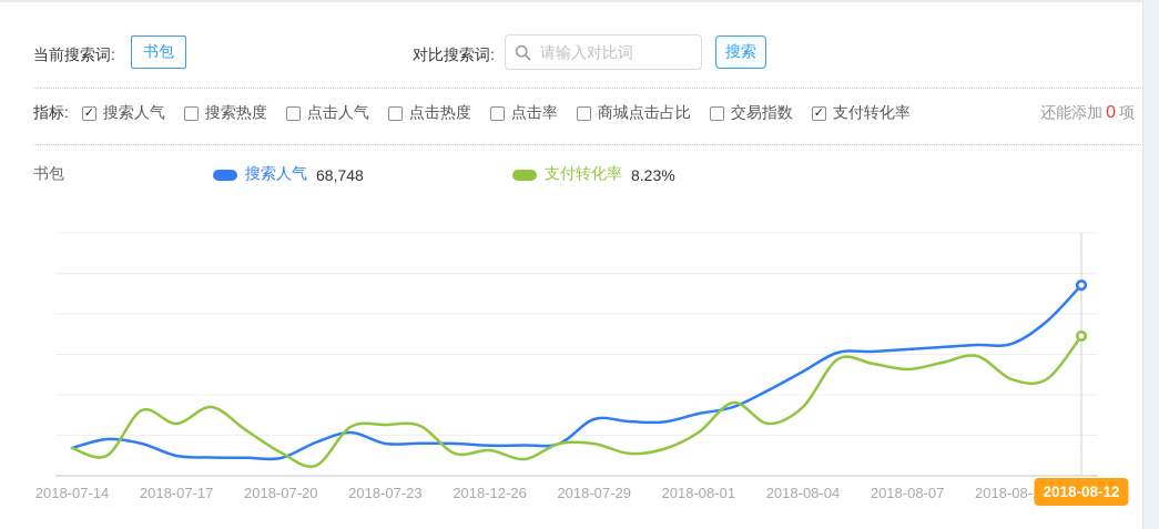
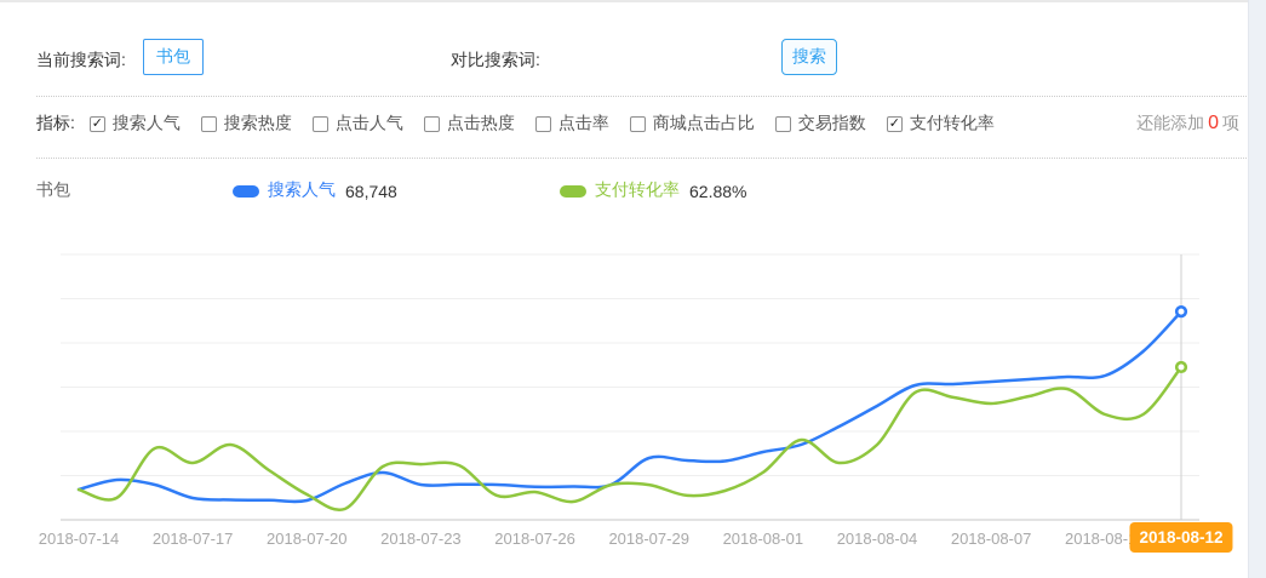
  当前搜索词:
  书包
  对比搜索词:
- 请输入对比词
  搜索
  指标:
  ✓
  搜索人气
  搜索热度
  点击人气
  点击热度
  点击率
  商城点击占比
  交易指数
  ✓
  支付转化率
  还能添加 0 项
  书包
  搜索人气
  68,748
  支付转化率
- 8.23%
+ 62.88%
  2018-07-14
  2018-07-17
  2018-07-20
  2018-07-23
- 2018-12-26
+ 2018-07-26
  2018-07-29
  2018-08-01
  2018-08-04
  2018-08-07
  2018-08-
  2018-08-12
